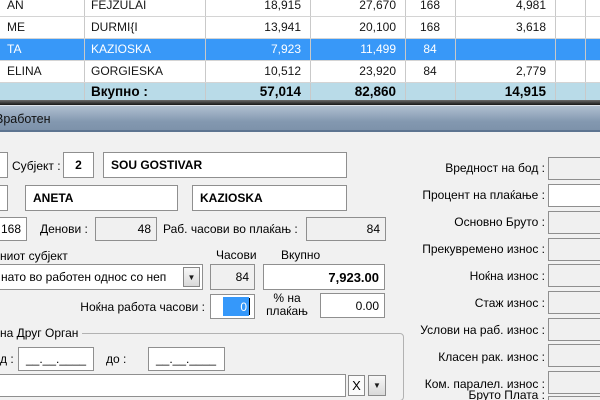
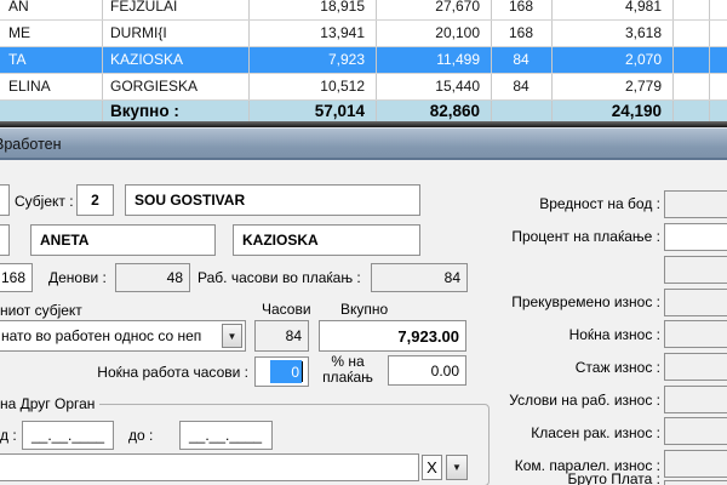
  AN
  FEJZULAI
  18,915
  27,670
  168
  4,981
  ME
  DURMI{I
  13,941
  20,100
  168
  3,618
  TA
  KAZIOSKA
  7,923
  11,499
  84
+ 2,070
  ELINA
  GORGIESKA
  10,512
- 23,920
+ 15,440
  84
  2,779
  Вкупно :
  57,014
  82,860
- 14,915
+ 24,190
  работен
  Субјект :
  2
  SOU GOSTIVAR
  ANETA
  KAZIOSKA
  168
  Денови :
  48
  Раб. часови во плаќањ :
  84
  ниот субјект
  Часови
  Вкупно
  нато во работен однос со неп
  ▼
  84
  7,923.00
  Ноќна работа часови :
  0
  % на
  плаќањ
  0.00
  на Друг Орган
  д :
  __.__.____
  до :
  __.__.____
  X
  ▼
  Вредност на бод :
  Процент на плаќање :
- Основно Бруто :
  Прекувремено износ :
  Ноќна износ :
  Стаж износ :
  Услови на раб. износ :
  Класен рак. износ :
  Ком. паралел. износ :
  Бруто Плата :
